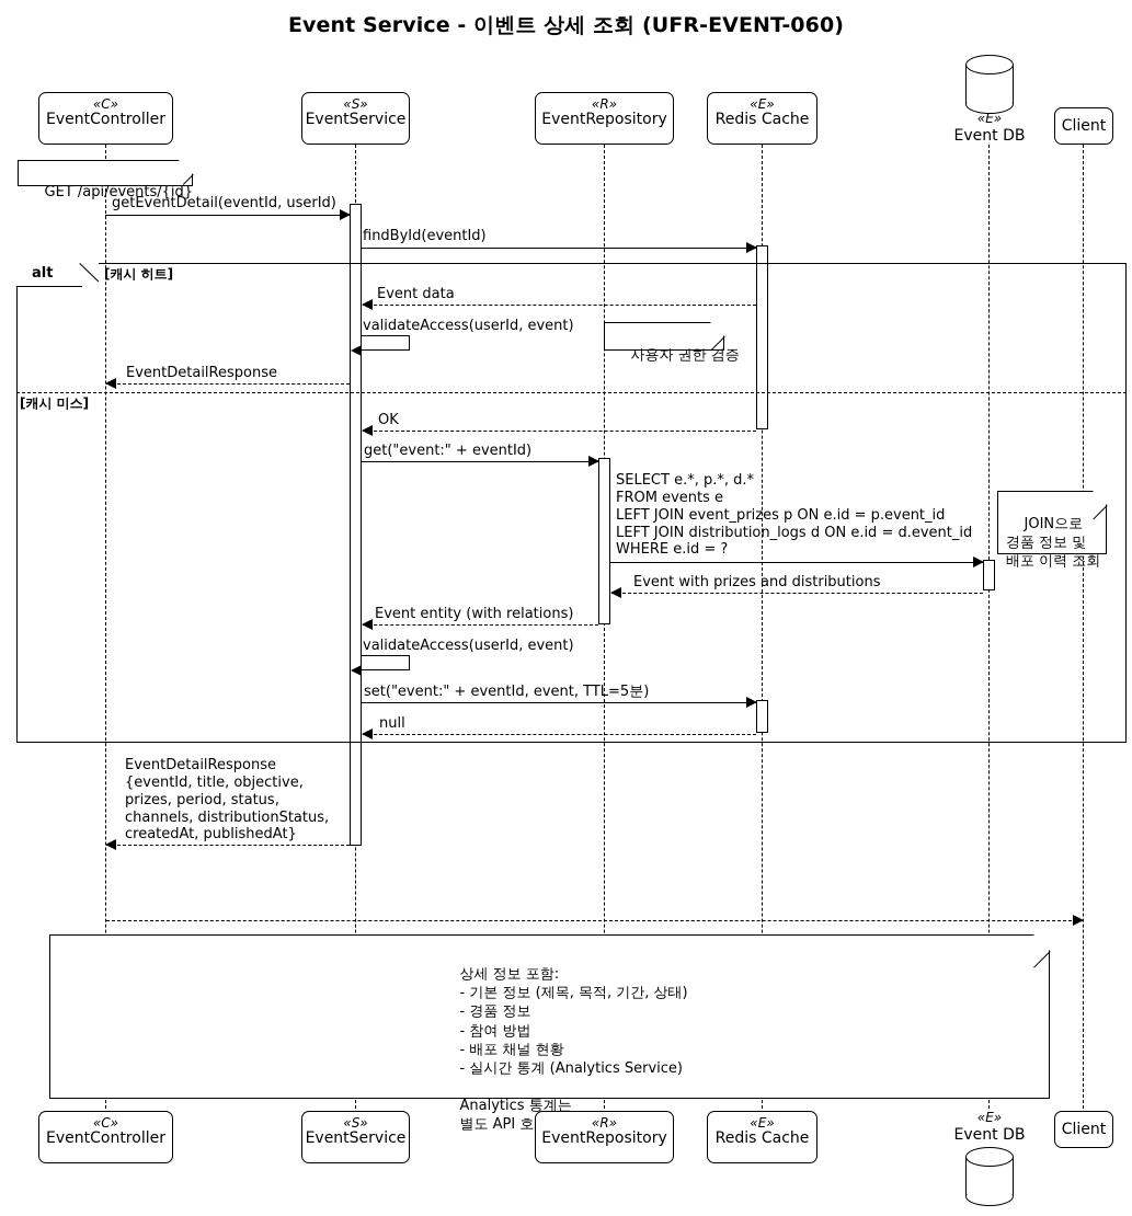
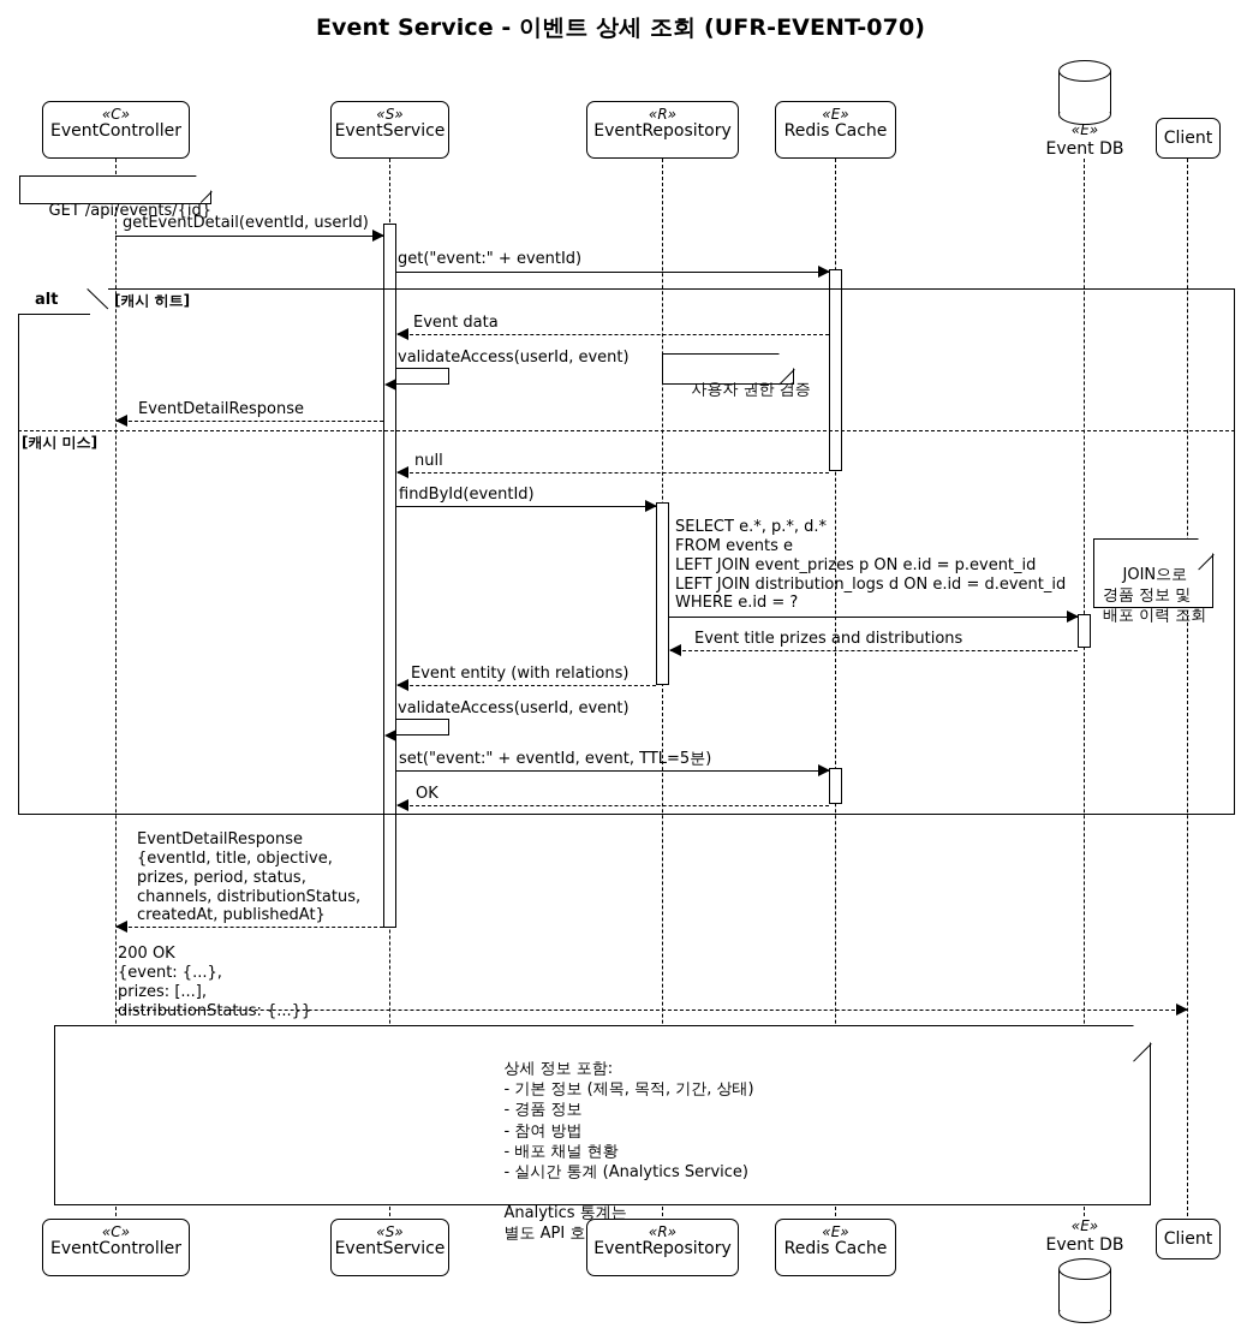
- Event Service - 이벤트 상세 조회 (UFR-EVENT-060)
+ Event Service - 이벤트 상세 조회 (UFR-EVENT-070)
  «C»
  EventController
  «S»
  EventService
  «R»
  EventRepository
  «E»
  Redis Cache
  «E»
  Event DB
  Client
  GET /api/events/{id}
  alt
  [캐시 히트]
  [캐시 미스]
  getEventDetail(eventId, userId)
- findById(eventId)
+ get("event:" + eventId)
  Event data
  validateAccess(userId, event)
  EventDetailResponse
- OK
+ null
- get("event:" + eventId)
+ findById(eventId)
  SELECT e.*, p.*, d.*
  FROM events e
  LEFT JOIN event_prizes p ON e.id = p.event_id
  LEFT JOIN distribution_logs d ON e.id = d.event_id
  WHERE e.id = ?
- Event with prizes and distributions
+ Event title prizes and distributions
  Event entity (with relations)
  validateAccess(userId, event)
  set("event:" + eventId, event, TTL=5분)
- null
+ OK
  EventDetailResponse
  {eventId, title, objective,
  prizes, period, status,
  channels, distributionStatus,
  createdAt, publishedAt}
+ 200 OK
+ {event: {...},
+ prizes: [...],
+ distributionStatus: {...}}
  사용자 권한 검증
  JOIN으로
  경품 정보 및
  배포 이력 조회
  상세 정보 포함:
  - 기본 정보 (제목, 목적, 기간, 상태)
  - 경품 정보
  - 참여 방법
  - 배포 채널 현황
  - 실시간 통계 (Analytics Service)
  Analytics 통계는
  별도 API 호
  «C»
  EventController
  «S»
  EventService
  «R»
  EventRepository
  «E»
  Redis Cache
  «E»
  Event DB
  Client
